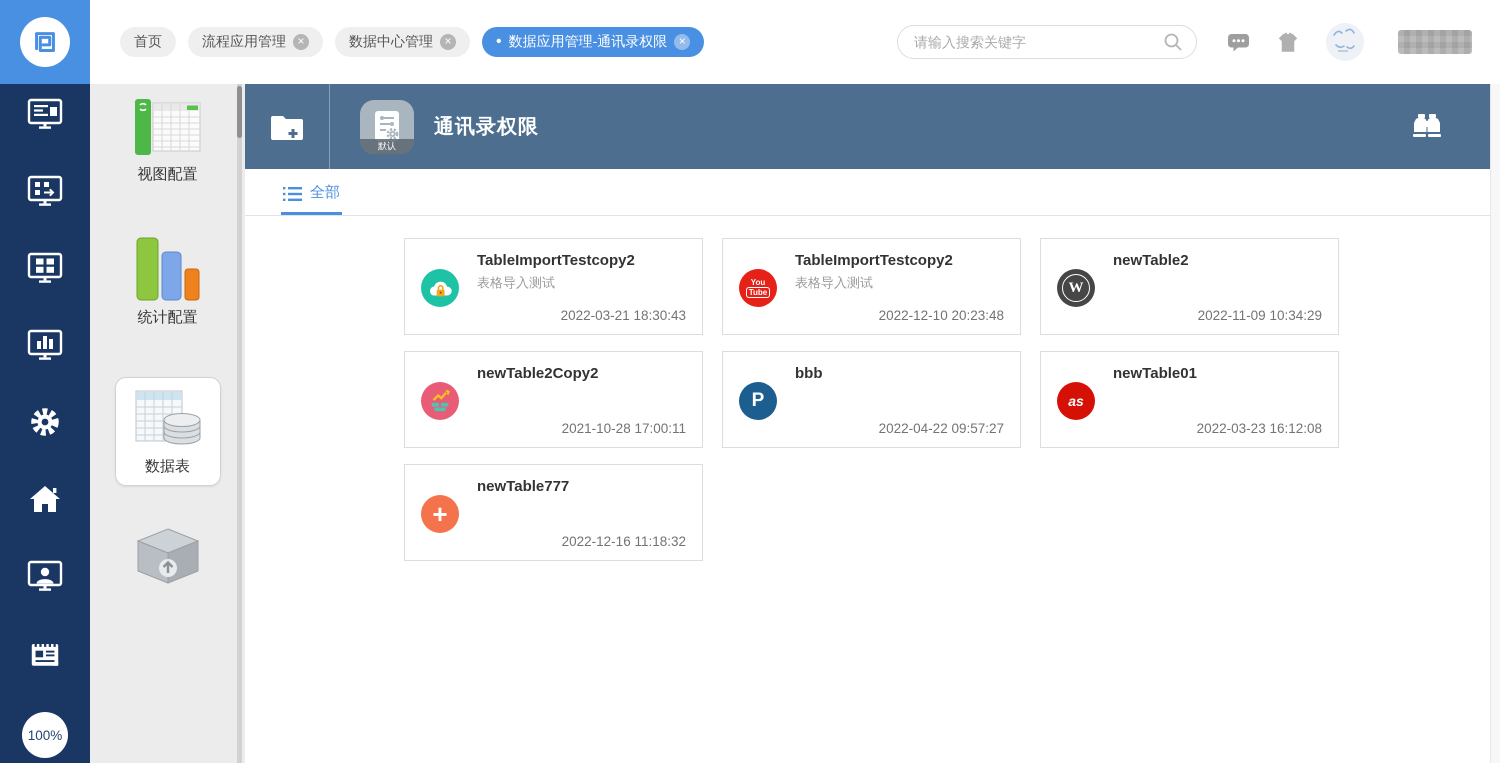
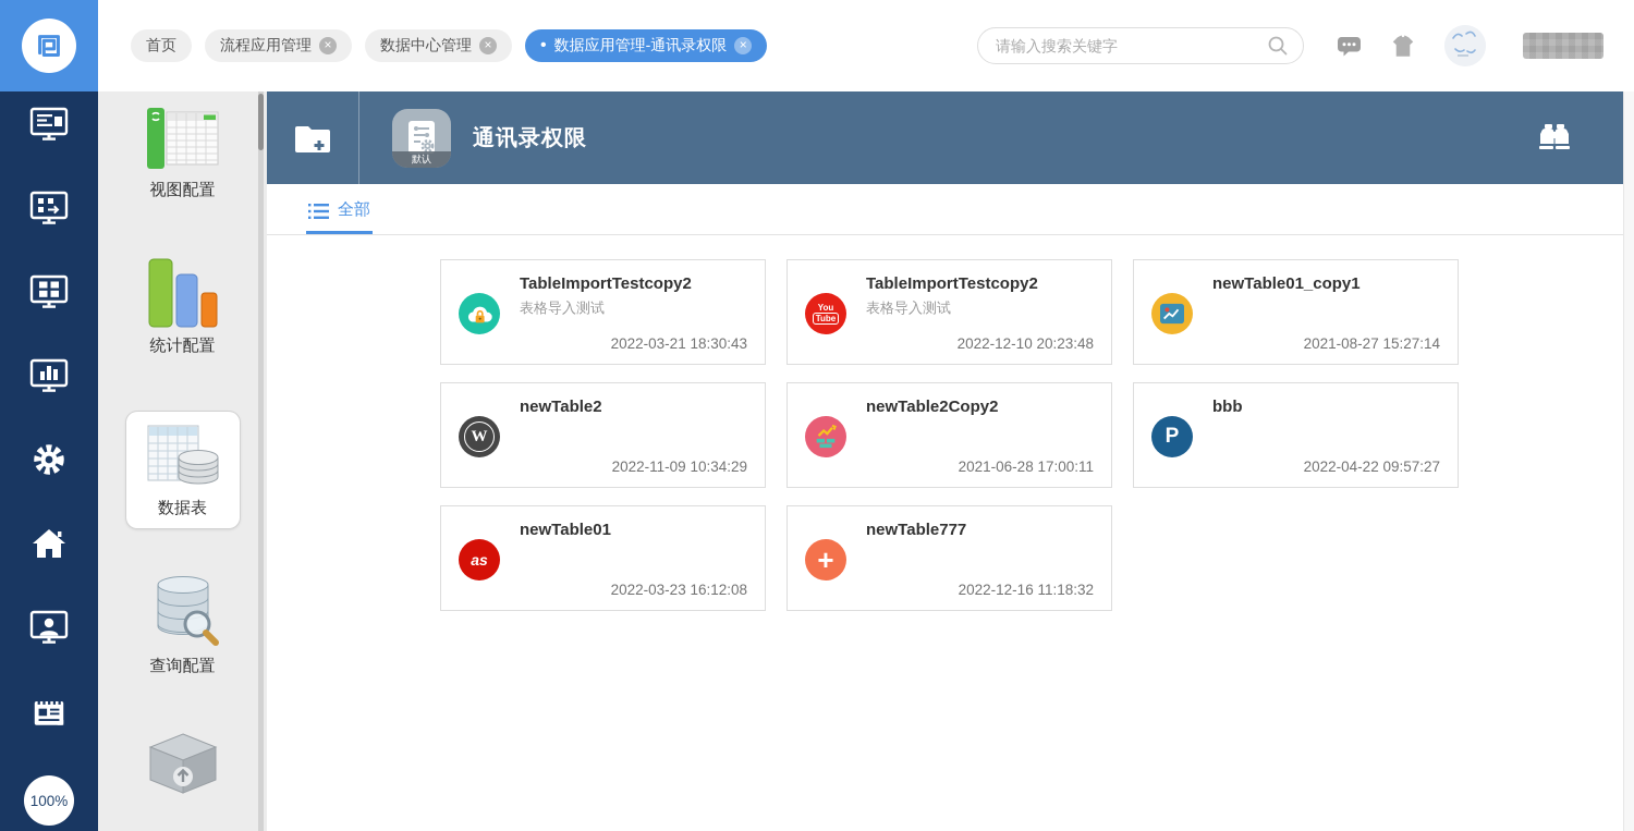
  首页
  流程应用管理
  ×
  数据中心管理
  ×
  •
  数据应用管理-通讯录权限
  ×
  请输入搜索关键字
  100%
  视图配置
  统计配置
  数据表
+ 查询配置
  默认
  通讯录权限
  全部
  TableImportTestcopy2
  表格导入测试
  2022-03-21 18:30:43
  You
  Tube
  TableImportTestcopy2
  表格导入测试
  2022-12-10 20:23:48
+ newTable01_copy1
+ 2021-08-27 15:27:14
  W
  newTable2
  2022-11-09 10:34:29
  newTable2Copy2
- 2021-10-28 17:00:11
+ 2021-06-28 17:00:11
  P
  bbb
  2022-04-22 09:57:27
  as
  newTable01
  2022-03-23 16:12:08
  +
  newTable777
  2022-12-16 11:18:32
